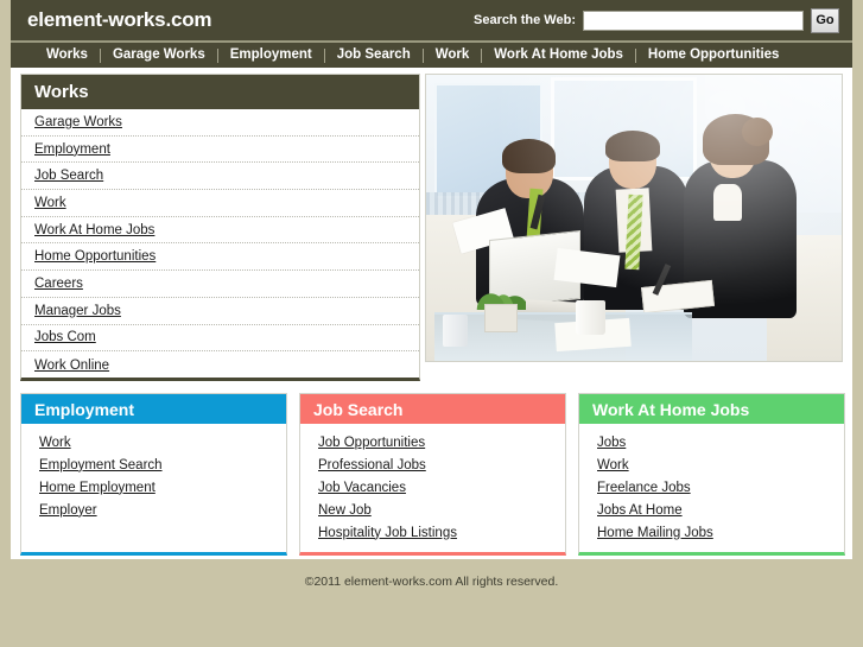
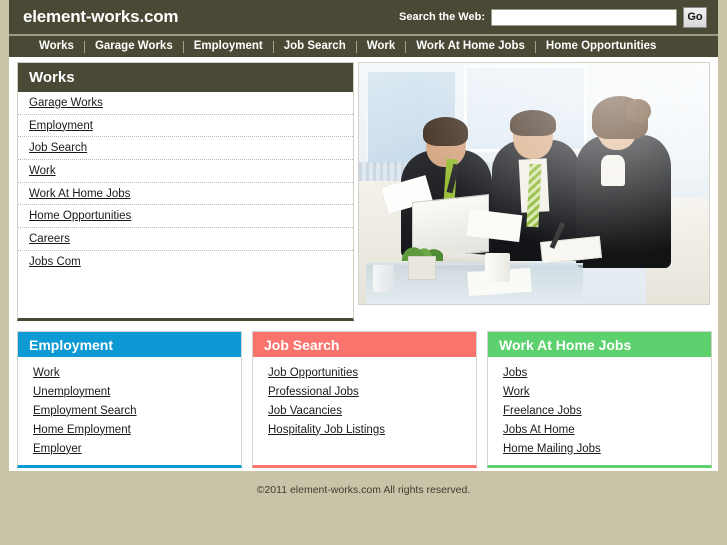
  element-works.com
  Search the Web:
  Go
  Works
  Garage Works
  Employment
  Job Search
  Work
  Work At Home Jobs
  Home Opportunities
  Works
  Garage Works
  Employment
  Job Search
  Work
  Work At Home Jobs
  Home Opportunities
  Careers
- Manager Jobs
  Jobs Com
- Work Online
  Employment
  Work
+ Unemployment
  Employment Search
  Home Employment
  Employer
  Job Search
  Job Opportunities
  Professional Jobs
  Job Vacancies
- New Job
  Hospitality Job Listings
  Work At Home Jobs
  Jobs
  Work
  Freelance Jobs
  Jobs At Home
  Home Mailing Jobs
  ©2011 element-works.com All rights reserved.
